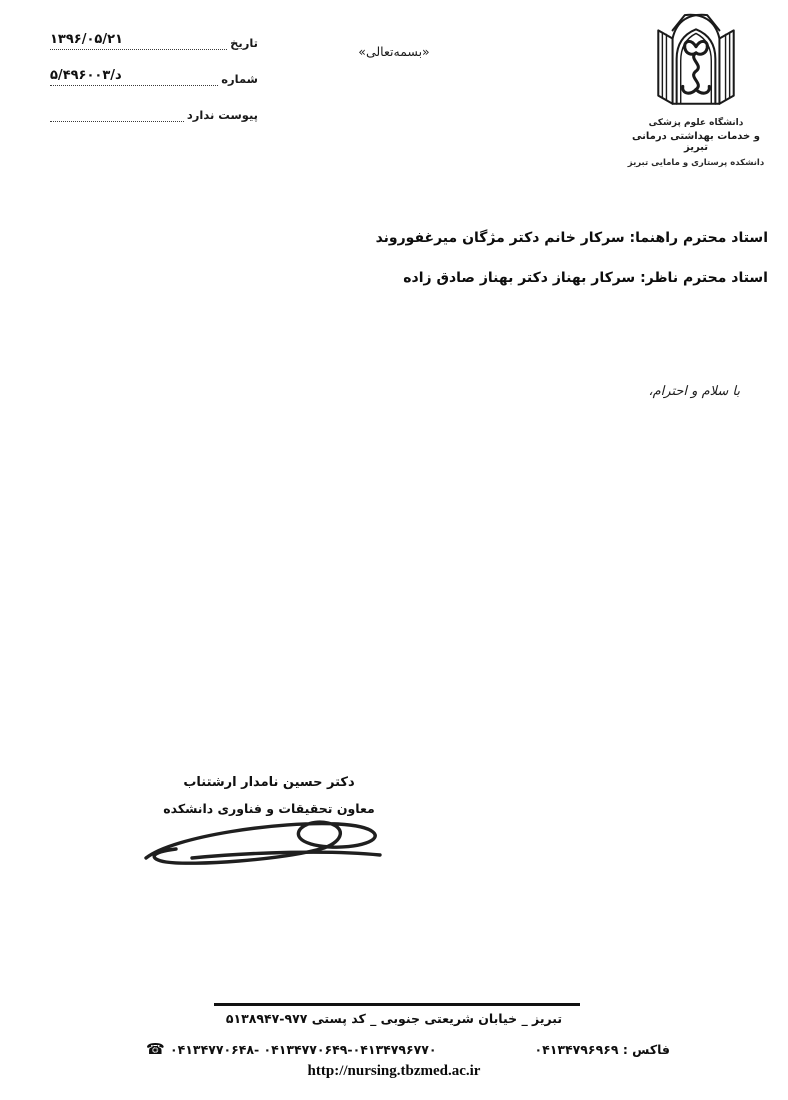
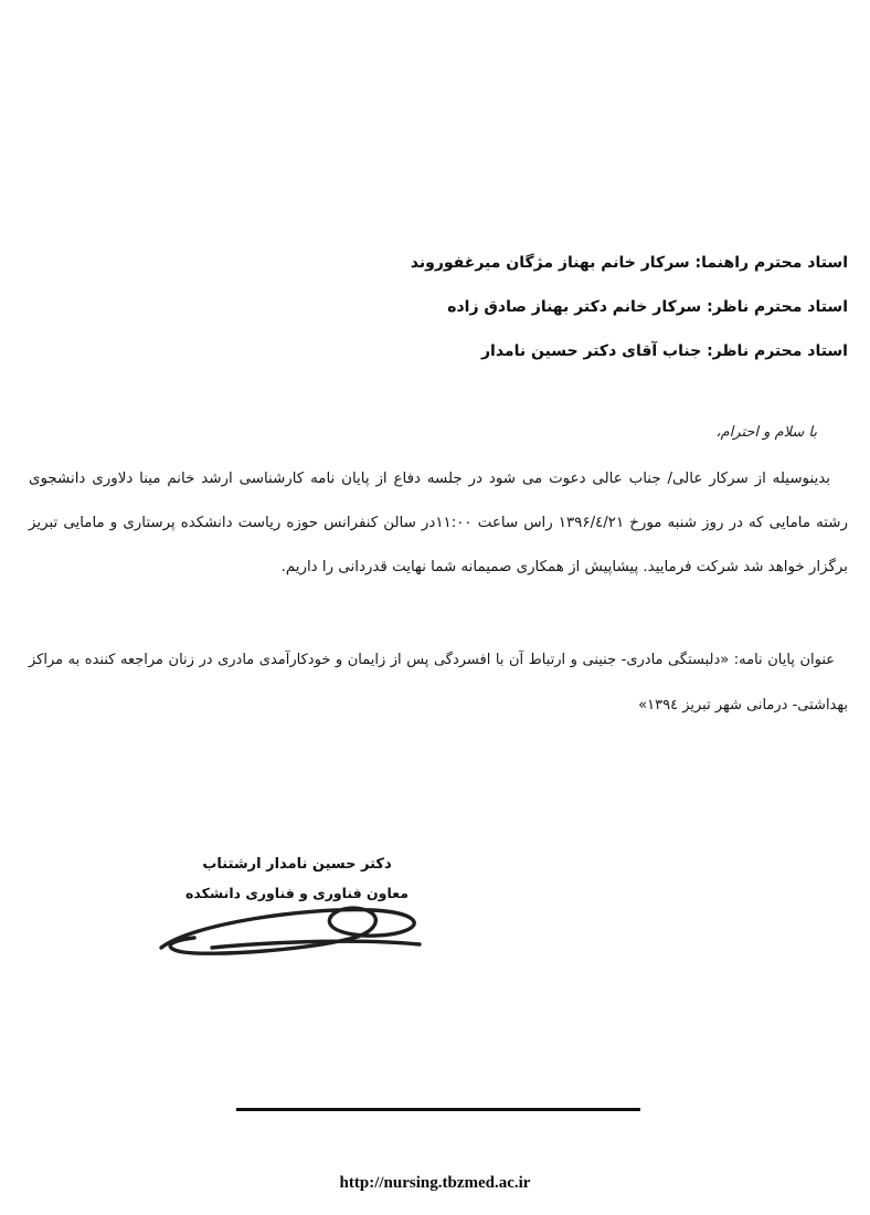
- تاریخ
- ۱۳۹۶/۰۵/۲۱
- شماره
- ۵/د/۴۹۶۰۰۳
- پیوست ندارد
- «بسمه‌تعالی»
- دانشگاه علوم پزشکی
- و خدمات بهداشتی درمانی تبریز
- دانشکده پرستاری و مامایی تبریز
- استاد محترم راهنما: سرکار خانم دکتر مژگان میرغفوروند
+ استاد محترم راهنما: سرکار خانم بهناز مژگان میرغفوروند
- استاد محترم ناظر: سرکار بهناز دکتر بهناز صادق زاده
+ استاد محترم ناظر: سرکار خانم دکتر بهناز صادق زاده
+ استاد محترم ناظر: جناب آقای دکتر حسین نامدار
  با سلام و احترام،
+ بدینوسیله از سرکار عالی/ جناب عالی دعوت می شود در جلسه دفاع از پایان نامه کارشناسی ارشد خانم مینا دلاوری دانشجوی رشته مامایی که در روز شنبه مورخ ۱۳۹۶/٤/۲۱ راس ساعت ۱۱:۰۰در سالن کنفرانس حوزه ریاست دانشکده پرستاری و مامایی تبریز برگزار خواهد شد شرکت فرمایید. پیشاپیش از همکاری صمیمانه شما نهایت قدردانی را داریم.
+ عنوان پایان نامه: «دلبستگی مادری- جنینی و ارتباط آن با افسردگی پس از زایمان و خودکارآمدی مادری در زنان مراجعه کننده به مراکز بهداشتی- درمانی شهر تبریز ۱۳۹٤»
  دکتر حسین نامدار ارشتناب
- معاون تحقیقات و فناوری دانشکده
+ معاون فناوری و فناوری دانشکده
- تبریز _ خیابان شریعتی جنوبی _ کد پستی ۹۷۷-۵۱۳۸۹۴۷
- ☎ ۰۴۱۳۴۷۷۰۶۴۸- ۰۴۱۳۴۷۷۰۶۴۹-۰۴۱۳۴۷۹۶۷۷۰
- فاکس : ۰۴۱۳۴۷۹۶۹۶۹
  http://nursing.tbzmed.ac.ir
